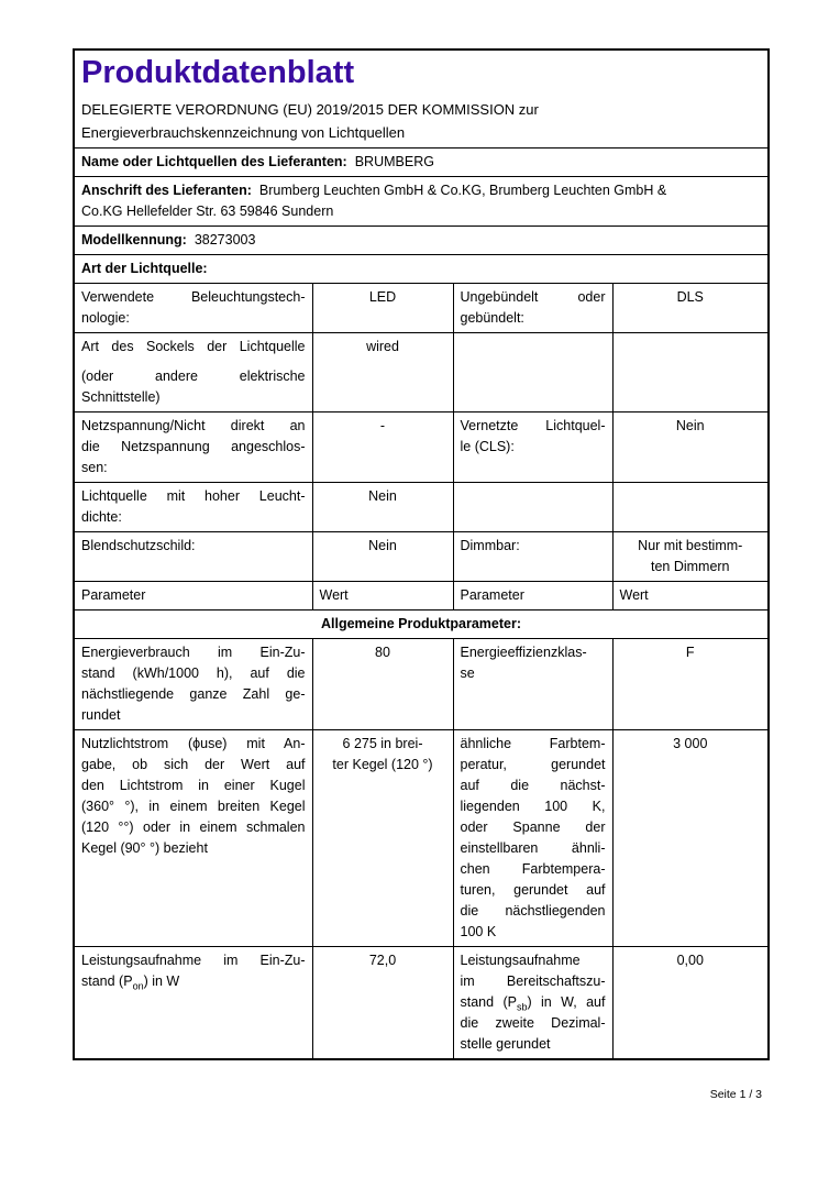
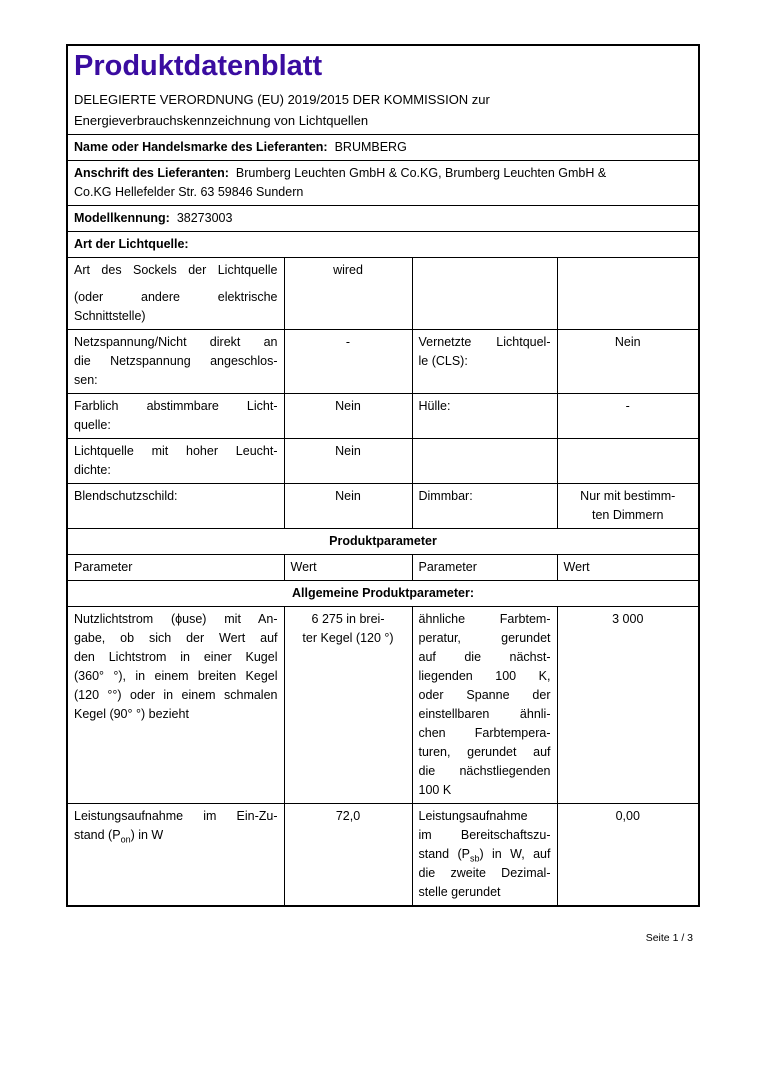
  Produktdatenblatt DELEGIERTE VERORDNUNG (EU) 2019/2015 DER KOMMISSION zur Energieverbrauchskennzeichnung von Lichtquellen
- Name oder Lichtquellen des Lieferanten: BRUMBERG
+ Name oder Handelsmarke des Lieferanten: BRUMBERG
  Anschrift des Lieferanten: Brumberg Leuchten GmbH & Co.KG, Brumberg Leuchten GmbH & Co.KG Hellefelder Str. 63 59846 Sundern
  Modellkennung: 38273003
  Art der Lichtquelle:
- Verwendete Beleuchtungstech-nologie:	LED	Ungebündelt odergebündelt:	DLS
  Art des Sockels der Lichtquelle(oder andere elektrischeSchnittstelle)	wired
  Netzspannung/Nicht direkt andie Netzspannung angeschlos-sen:	-	Vernetzte Lichtquel-le (CLS):	Nein
+ Farblich abstimmbare Licht-quelle:	Nein	Hülle:	-
  Lichtquelle mit hoher Leucht-dichte:	Nein
  Blendschutzschild:	Nein	Dimmbar:	Nur mit bestimm- ten Dimmern
+ Produktparameter
  Parameter	Wert	Parameter	Wert
  Allgemeine Produktparameter:
- Energieverbrauch im Ein-Zu-stand (kWh/1000 h), auf dienächstliegende ganze Zahl ge-rundet	80	Energieeffizienzklas-se	F
  Nutzlichtstrom (ϕuse) mit An-gabe, ob sich der Wert aufden Lichtstrom in einer Kugel(360° °), in einem breiten Kegel(120 °°) oder in einem schmalenKegel (90° °) bezieht	6 275 in brei- ter Kegel (120 °)	ähnliche Farbtem-peratur, gerundetauf die nächst-liegenden 100 K,oder Spanne dereinstellbaren ähnli-chen Farbtempera-turen, gerundet aufdie nächstliegenden100 K	3 000
  Leistungsaufnahme im Ein-Zu- stand (Pon) in W	72,0	Leistungsaufnahme im Bereitschaftszu- stand (Psb) in W, auf die zweite Dezimal- stelle gerundet	0,00
  Seite 1 / 3
